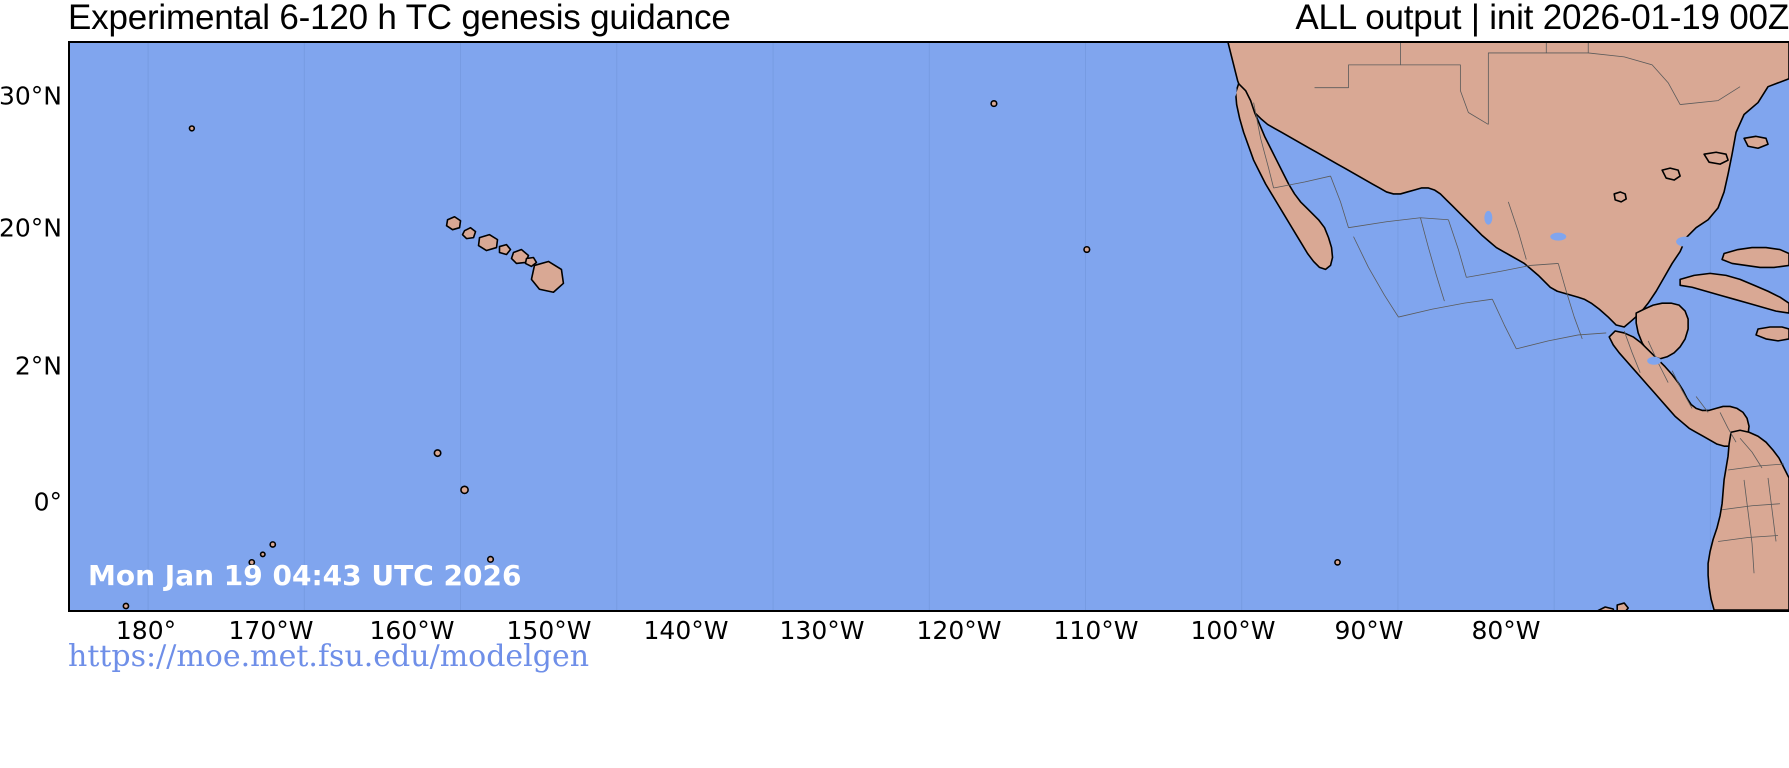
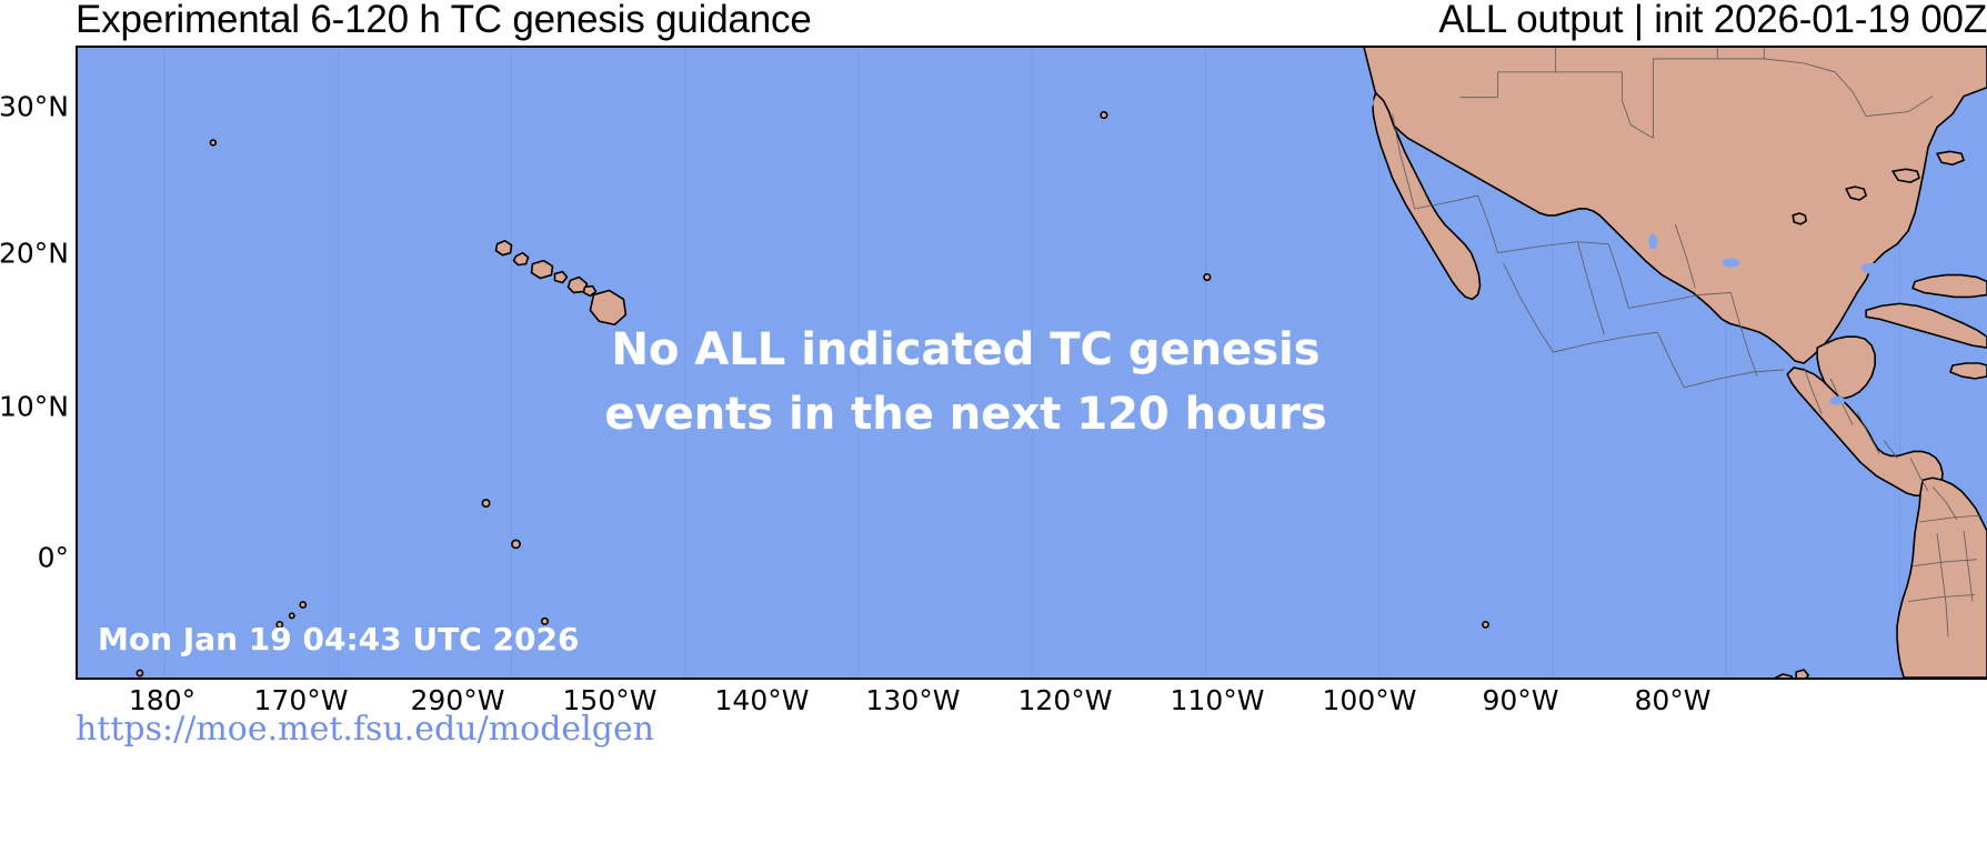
  Experimental 6-120 h TC genesis guidance
  ALL output | init 2026-01-19 00Z
+ No ALL indicated TC genesis
+ events in the next 120 hours
  Mon Jan 19 04:43 UTC 2026
  30°N
  20°N
- 2°N
+ 10°N
  0°
  180°
  170°W
- 160°W
+ 290°W
  150°W
  140°W
  130°W
  120°W
  110°W
  100°W
  90°W
  80°W
  https://moe.met.fsu.edu/modelgen
